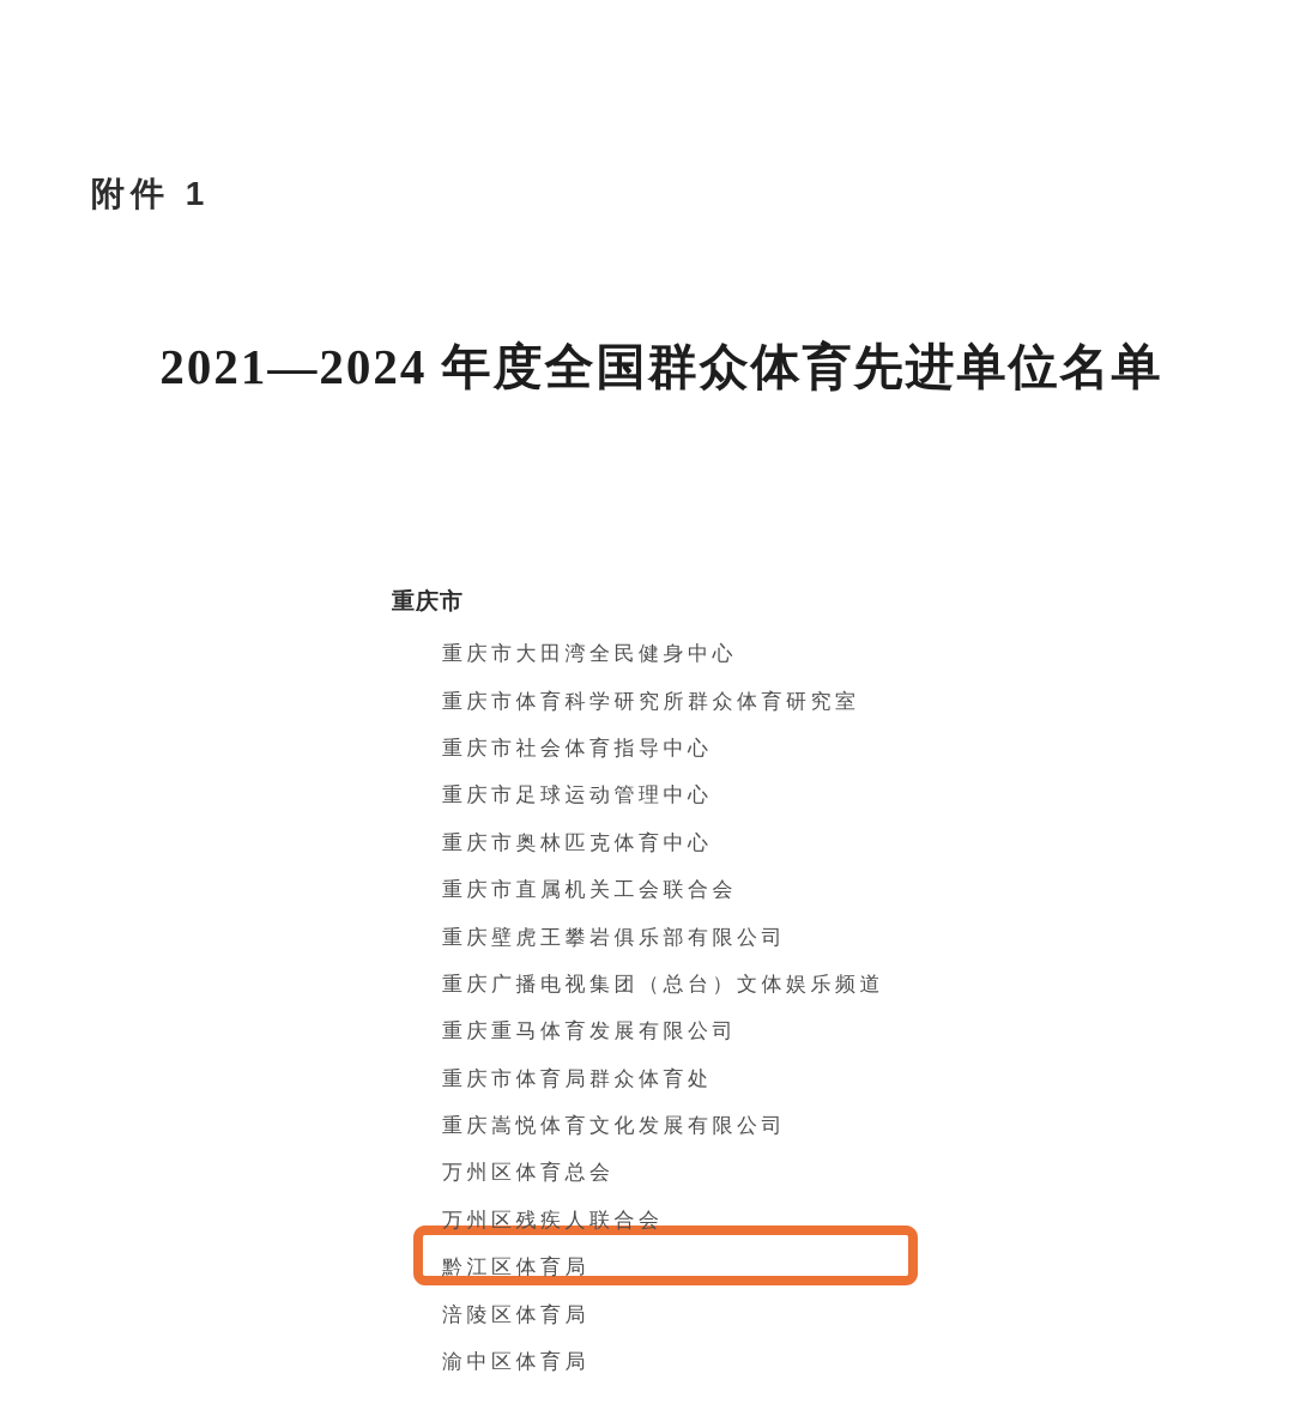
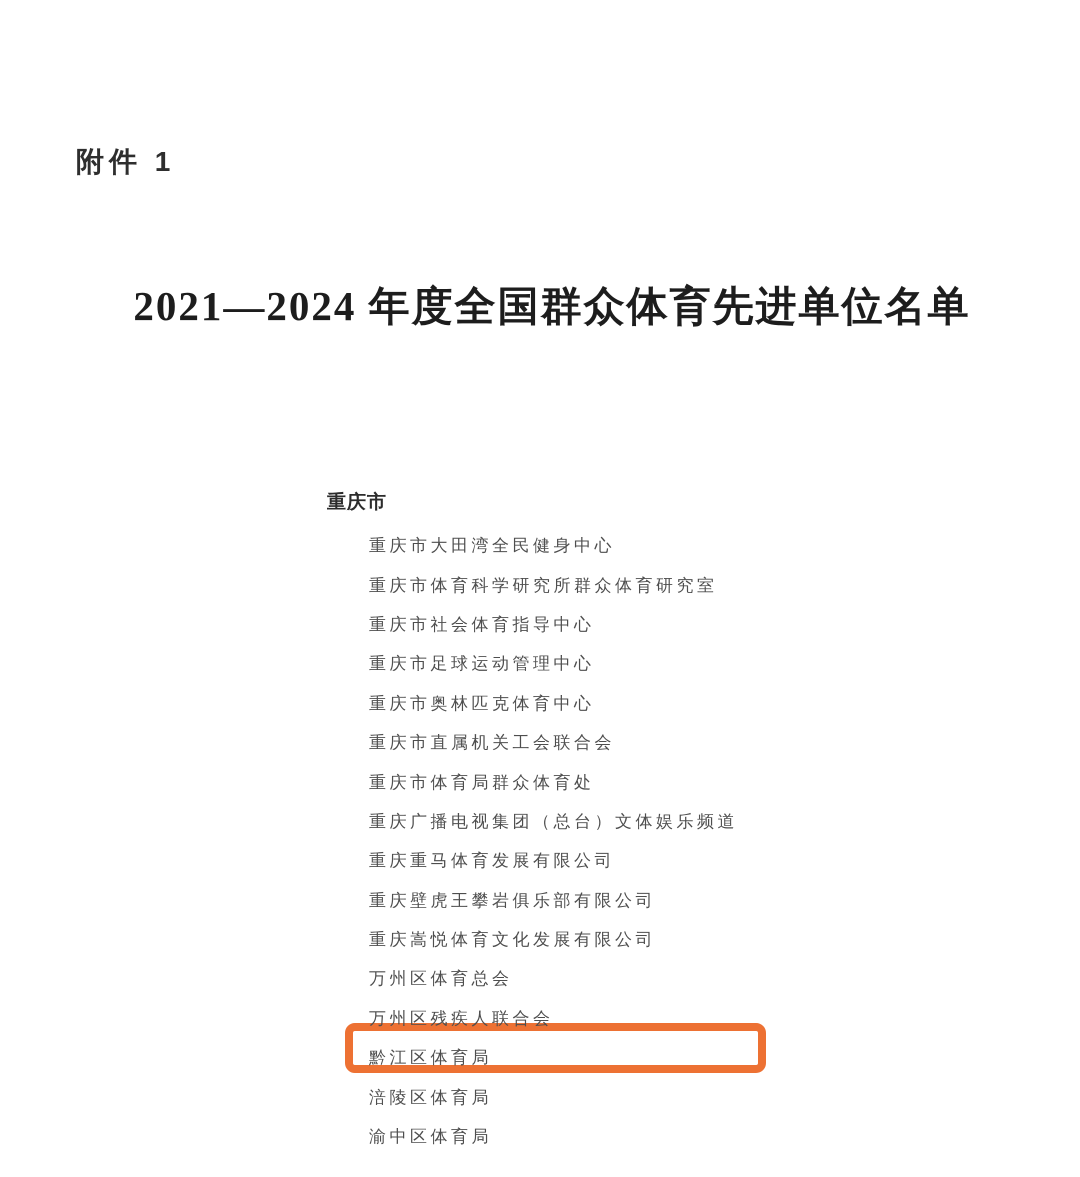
  附件 1
  2021—2024 年度全国群众体育先进单位名单
  重庆市
  重庆市大田湾全民健身中心
  重庆市体育科学研究所群众体育研究室
  重庆市社会体育指导中心
  重庆市足球运动管理中心
  重庆市奥林匹克体育中心
  重庆市直属机关工会联合会
- 重庆壁虎王攀岩俱乐部有限公司
+ 重庆市体育局群众体育处
  重庆广播电视集团（总台）文体娱乐频道
  重庆重马体育发展有限公司
- 重庆市体育局群众体育处
+ 重庆壁虎王攀岩俱乐部有限公司
  重庆嵩悦体育文化发展有限公司
  万州区体育总会
  万州区残疾人联合会
  黔江区体育局
  涪陵区体育局
  渝中区体育局
